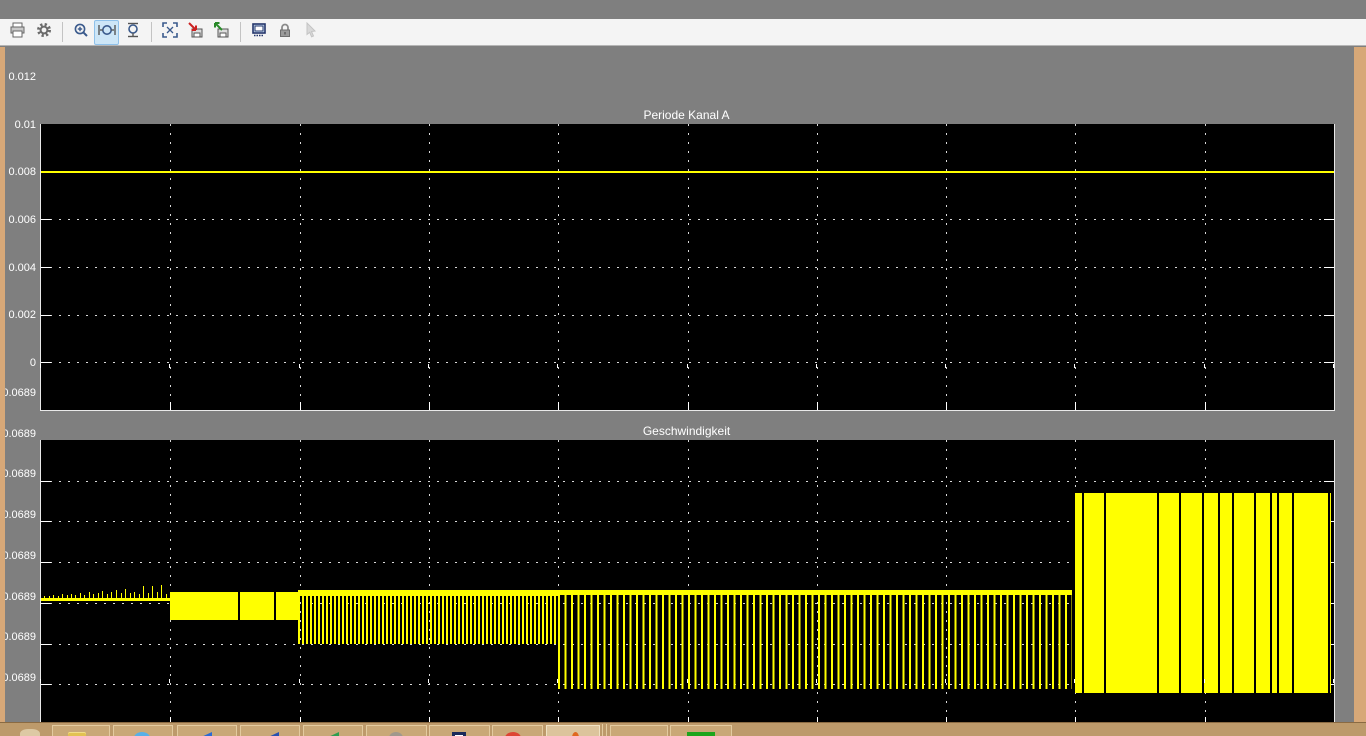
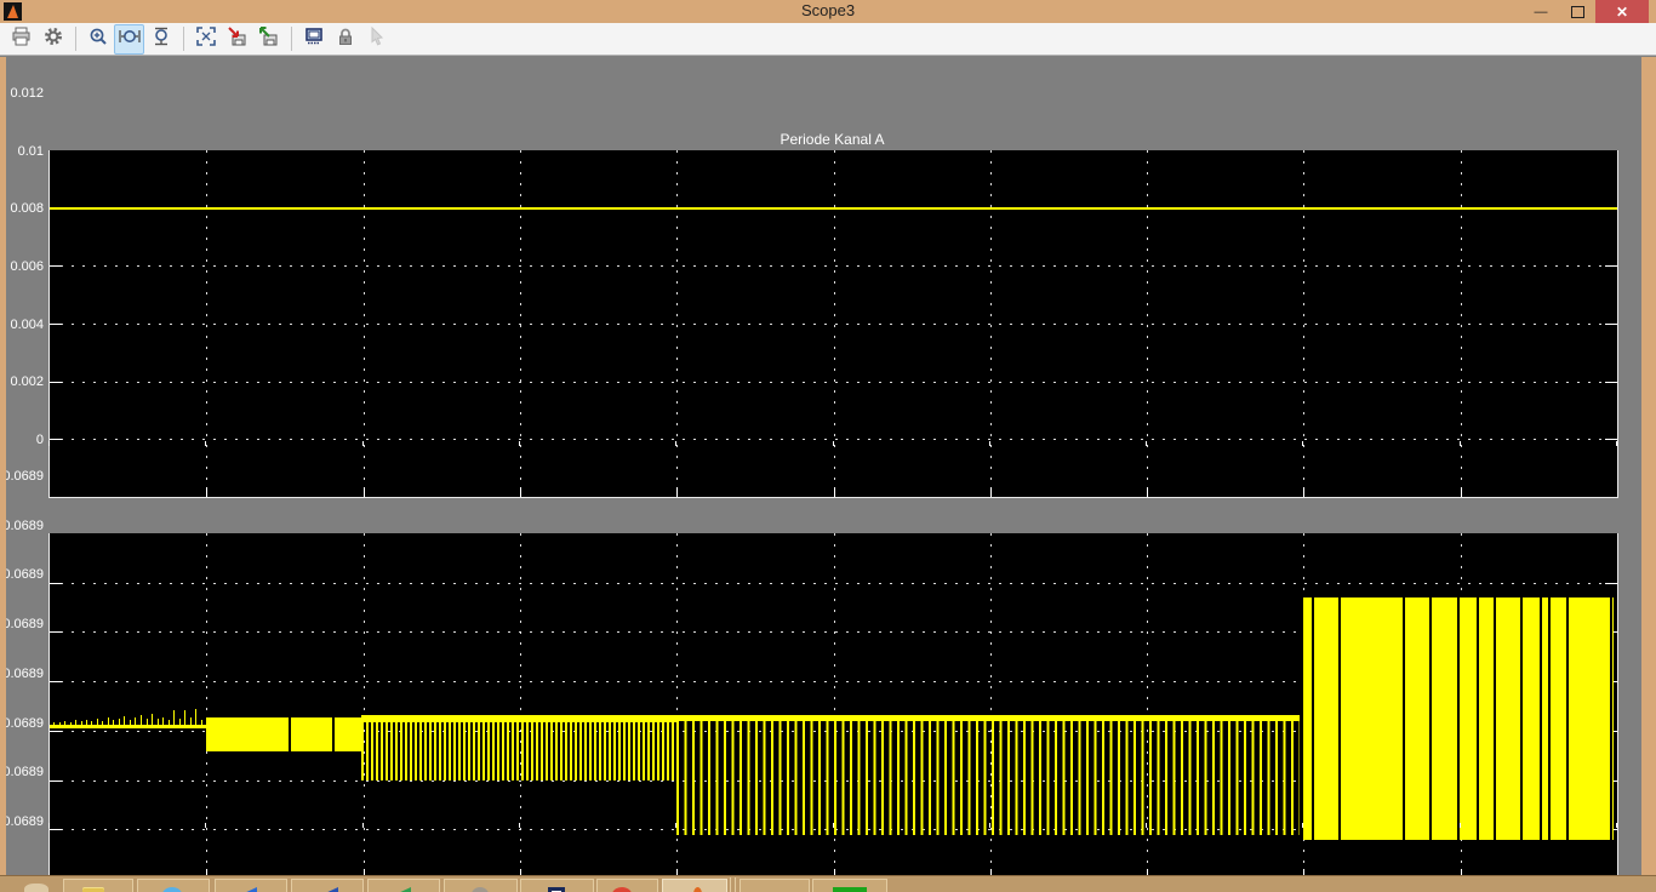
+ Scope3
+ —
+ ✕
  Periode Kanal A
- Geschwindigkeit
  0.012
  0.01
  0.008
  0.006
  0.004
  0.002
  0
  0.0689
  0.0689
  0.0689
  0.0689
  0.0689
  0.0689
  0.0689
  0.0689
